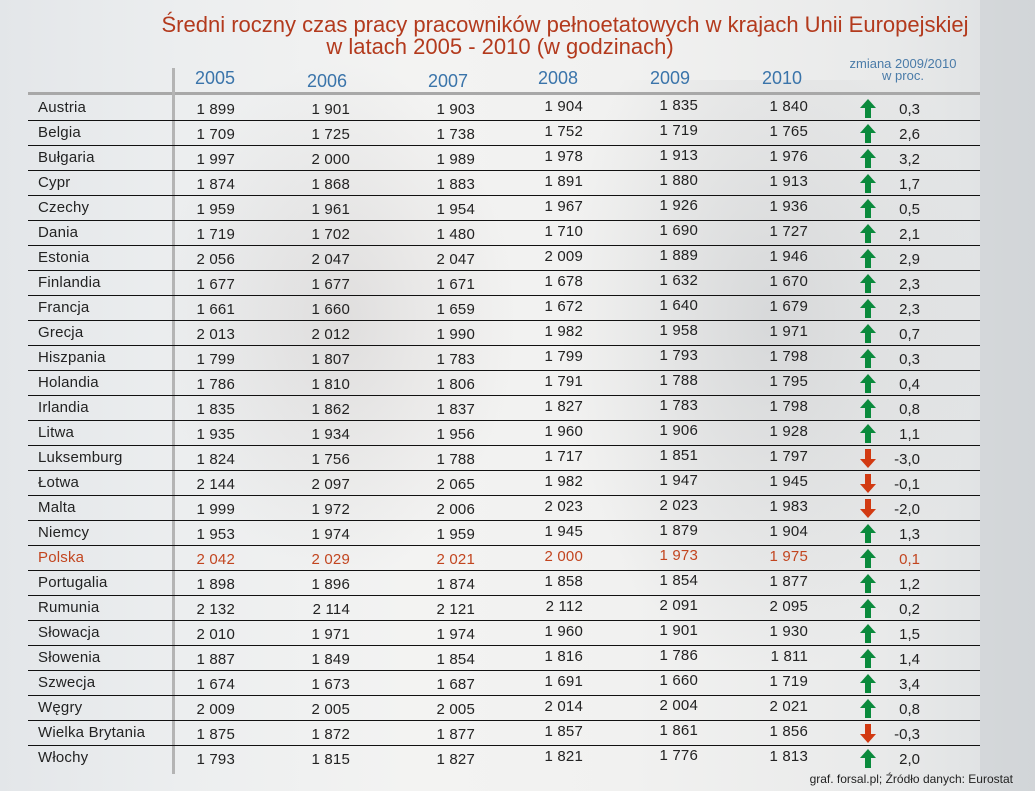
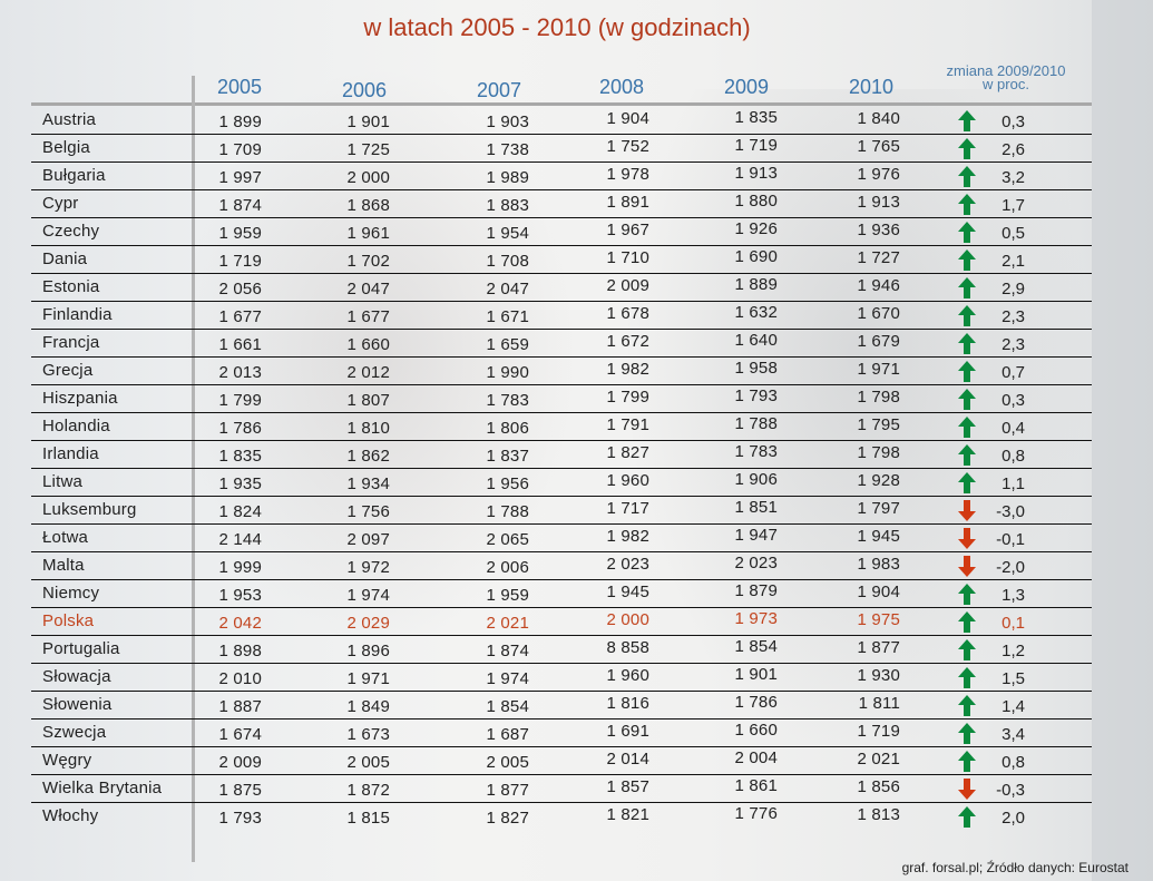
- Średni roczny czas pracy pracowników pełnoetatowych w krajach Unii Europejskiej
  w latach 2005 - 2010 (w godzinach)
  zmiana 2009/2010
  w proc.
  2005
  2006
  2007
  2008
  2009
  2010
  Austria
  1 899
  1 901
  1 903
  1 904
  1 835
  1 840
  0,3
  Belgia
  1 709
  1 725
  1 738
  1 752
  1 719
  1 765
  2,6
  Bułgaria
  1 997
  2 000
  1 989
  1 978
  1 913
  1 976
  3,2
  Cypr
  1 874
  1 868
  1 883
  1 891
  1 880
  1 913
  1,7
  Czechy
  1 959
  1 961
  1 954
  1 967
  1 926
  1 936
  0,5
  Dania
  1 719
  1 702
- 1 480
+ 1 708
  1 710
  1 690
  1 727
  2,1
  Estonia
  2 056
  2 047
  2 047
  2 009
  1 889
  1 946
  2,9
  Finlandia
  1 677
  1 677
  1 671
  1 678
  1 632
  1 670
  2,3
  Francja
  1 661
  1 660
  1 659
  1 672
  1 640
  1 679
  2,3
  Grecja
  2 013
  2 012
  1 990
  1 982
  1 958
  1 971
  0,7
  Hiszpania
  1 799
  1 807
  1 783
  1 799
  1 793
  1 798
  0,3
  Holandia
  1 786
  1 810
  1 806
  1 791
  1 788
  1 795
  0,4
  Irlandia
  1 835
  1 862
  1 837
  1 827
  1 783
  1 798
  0,8
  Litwa
  1 935
  1 934
  1 956
  1 960
  1 906
  1 928
  1,1
  Luksemburg
  1 824
  1 756
  1 788
  1 717
  1 851
  1 797
  -3,0
  Łotwa
  2 144
  2 097
  2 065
  1 982
  1 947
  1 945
  -0,1
  Malta
  1 999
  1 972
  2 006
  2 023
  2 023
  1 983
  -2,0
  Niemcy
  1 953
  1 974
  1 959
  1 945
  1 879
  1 904
  1,3
  Polska
  2 042
  2 029
  2 021
  2 000
  1 973
  1 975
  0,1
  Portugalia
  1 898
  1 896
  1 874
- 1 858
+ 8 858
  1 854
  1 877
  1,2
- Rumunia
- 2 132
- 2 114
- 2 121
- 2 112
- 2 091
- 2 095
- 0,2
  Słowacja
  2 010
  1 971
  1 974
  1 960
  1 901
  1 930
  1,5
  Słowenia
  1 887
  1 849
  1 854
  1 816
  1 786
  1 811
  1,4
  Szwecja
  1 674
  1 673
  1 687
  1 691
  1 660
  1 719
  3,4
  Węgry
  2 009
  2 005
  2 005
  2 014
  2 004
  2 021
  0,8
  Wielka Brytania
  1 875
  1 872
  1 877
  1 857
  1 861
  1 856
  -0,3
  Włochy
  1 793
  1 815
  1 827
  1 821
  1 776
  1 813
  2,0
  graf. forsal.pl; Źródło danych: Eurostat
